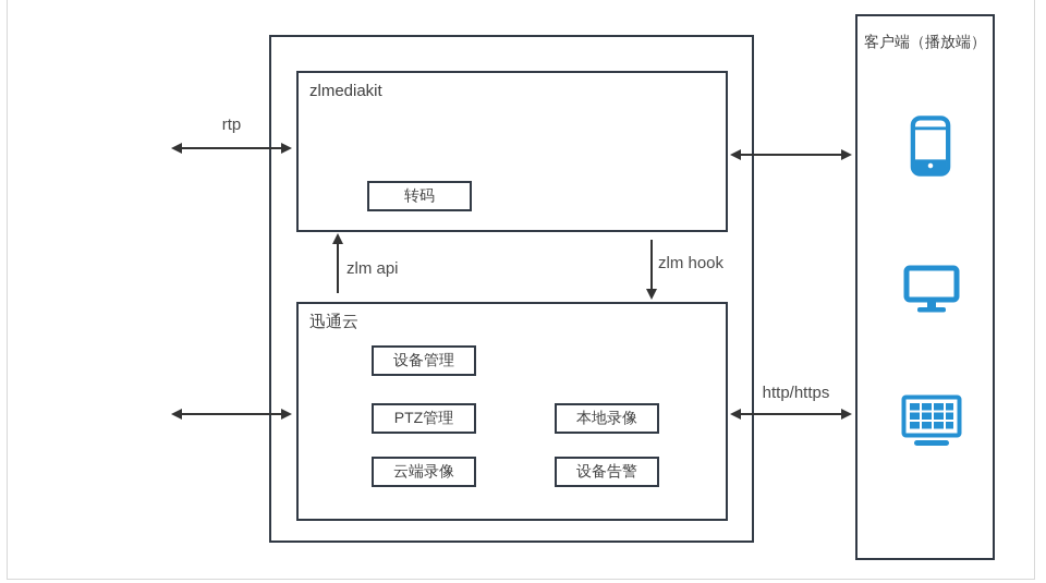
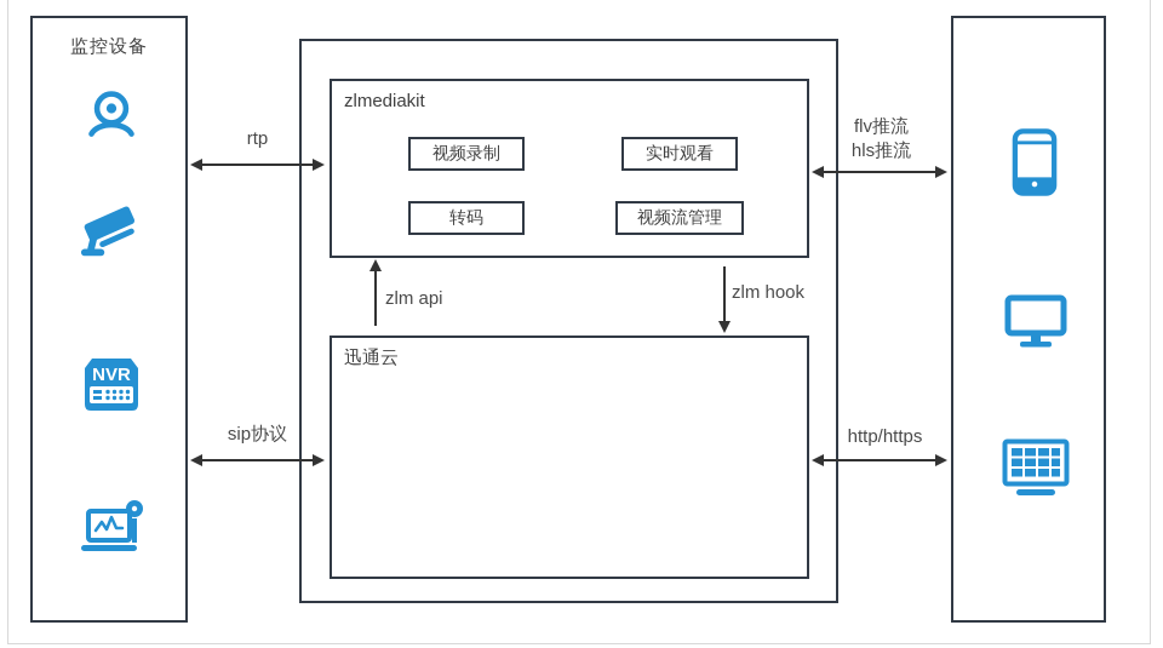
+ 监控设备
+ NVR
  zlmediakit
+ 视频录制
+ 实时观看
  转码
+ 视频流管理
  迅通云
- 设备管理
- PTZ管理
- 本地录像
- 云端录像
- 设备告警
- 客户端（播放端）
  rtp
+ sip协议
+ flv推流
+ hls推流
  http/https
  zlm api
  zlm hook
